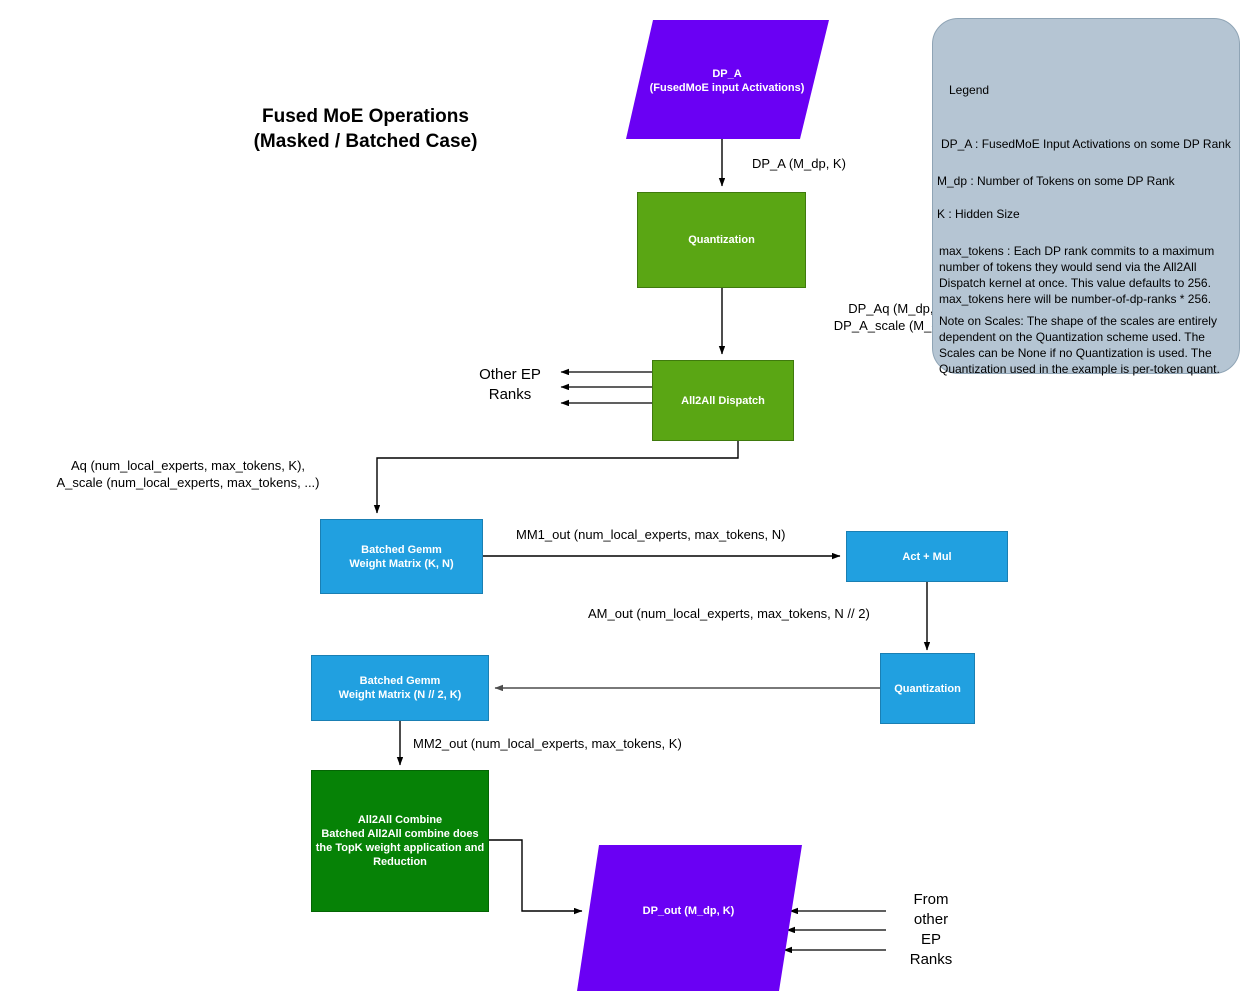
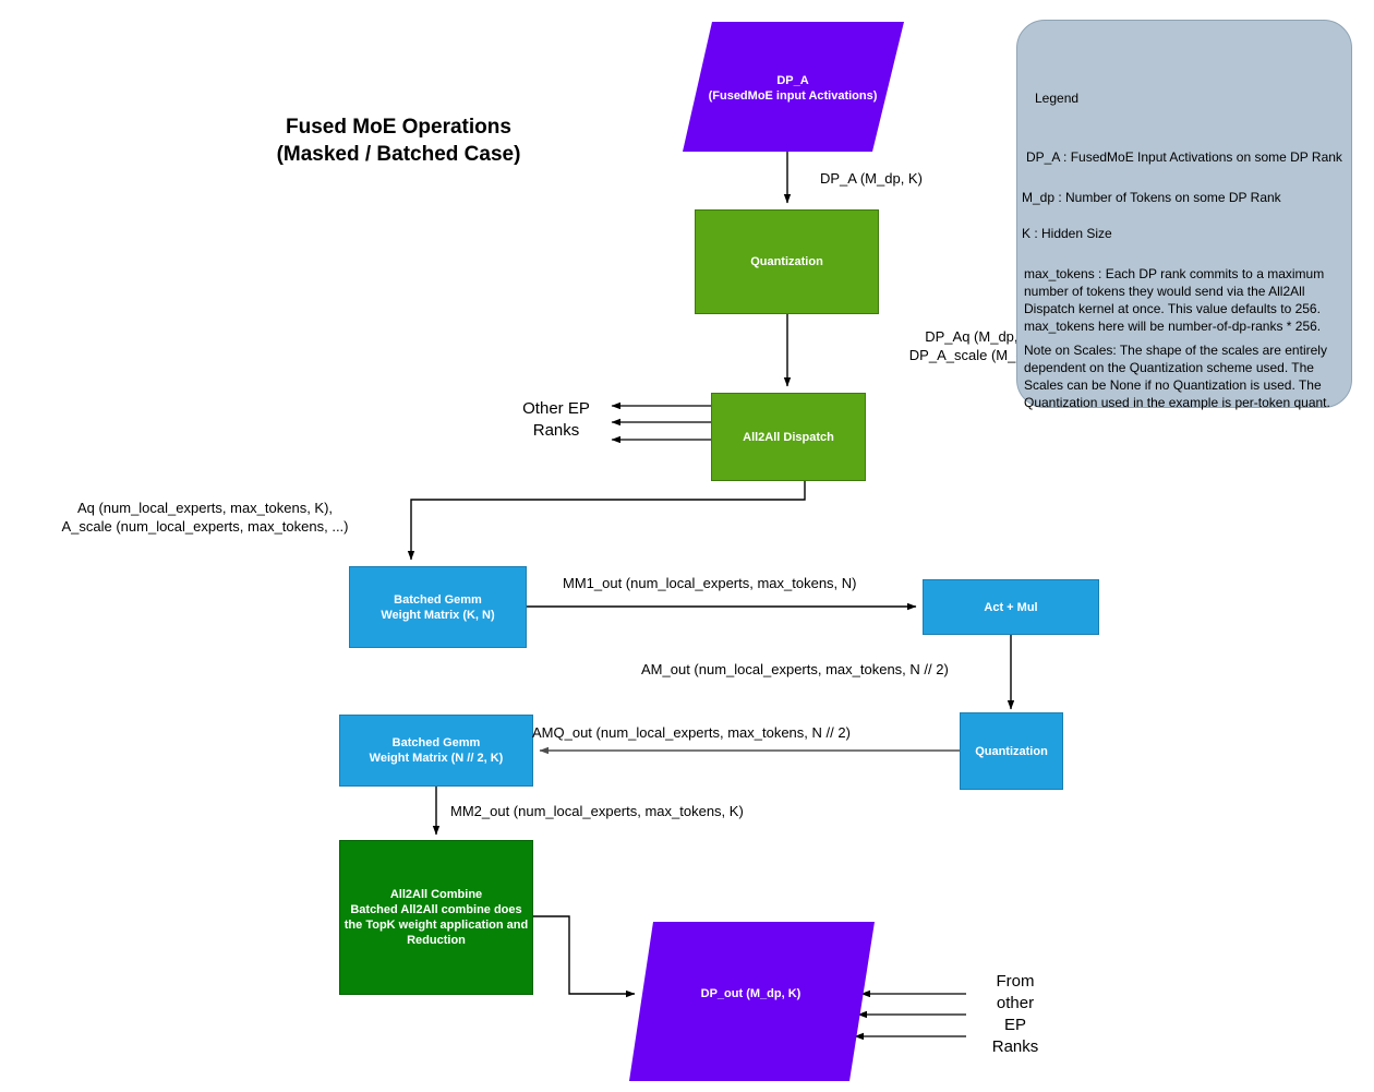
  Fused MoE Operations
  (Masked / Batched Case)
  DP_A
  (FusedMoE input Activations)
  Quantization
  All2All Dispatch
  Batched Gemm
  Weight Matrix (K, N)
  Act + Mul
  Quantization
  Batched Gemm
  Weight Matrix (N // 2, K)
  All2All Combine
  Batched All2All combine does
  the TopK weight application and
  Reduction
  DP_out (M_dp, K)
  DP_A (M_dp, K)
  DP_Aq (M_dp
  Aq (num_local_experts, max_tokens, K),
  A_scale (num_local_experts, max_tokens, ...)
  MM1_out (num_local_experts, max_tokens, N)
  AM_out (num_local_experts, max_tokens, N // 2)
+ AMQ_out (num_local_experts, max_tokens, N // 2)
  MM2_out (num_local_experts, max_tokens, K)
  Other EP
  Ranks
  From
  other
  EP
  Ranks
  Legend
  DP_A : FusedMoE Input Activations on some DP Rank
  M_dp : Number of Tokens on some DP Rank
  K : Hidden Size
  max_tokens : Each DP rank commits to a maximum
  number of tokens they would send via the All2All
  Dispatch kernel at once. This value defaults to 256.
  max_tokens here will be number-of-dp-ranks * 256.
  Note on Scales: The shape of the scales are entirely
  dependent on the Quantization scheme used. The
  Scales can be None if no Quantization is used. The
  Quantization used in the example is per-token quant.
